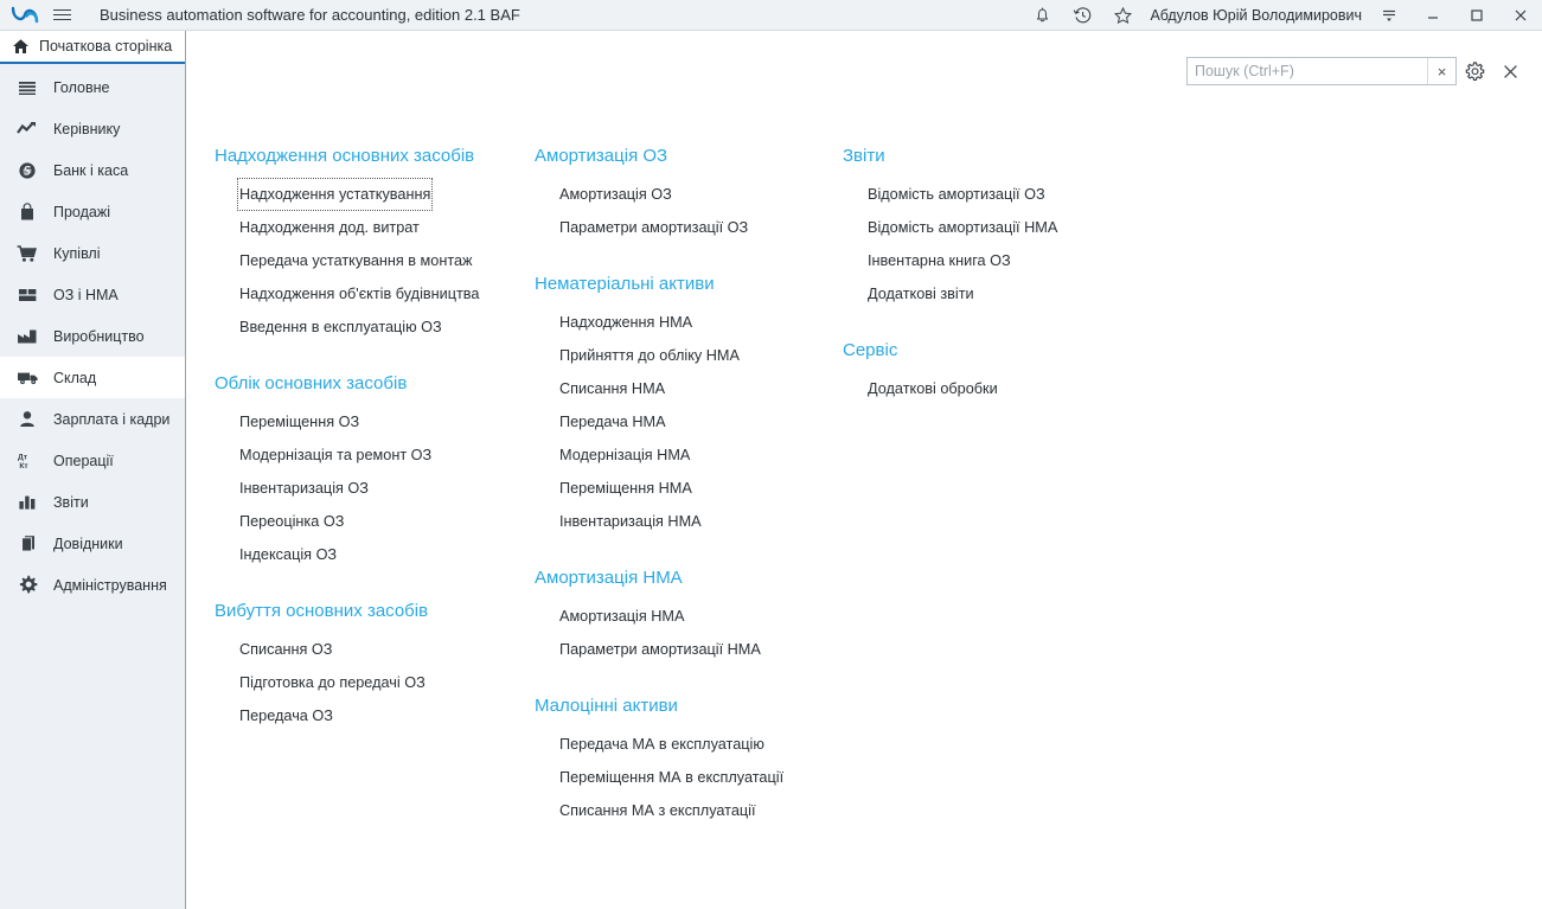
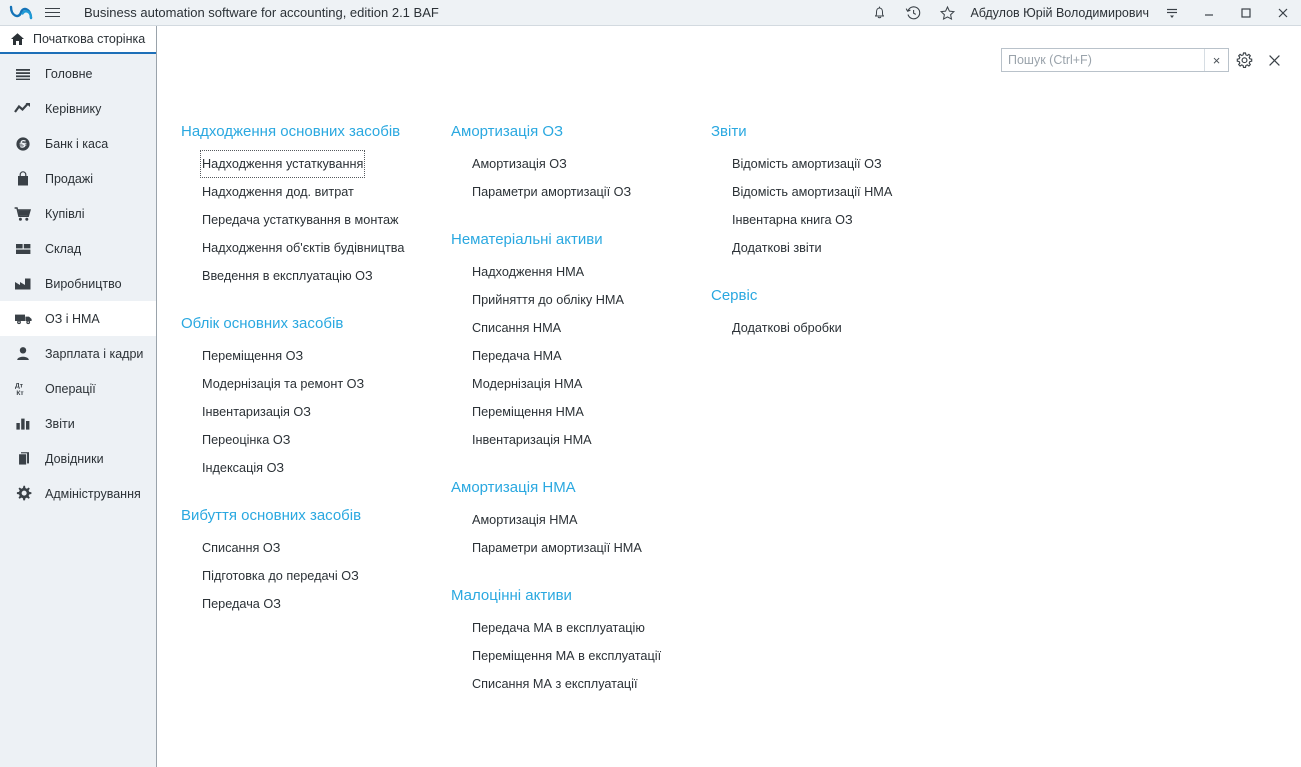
  Business automation software for accounting, edition 2.1 BAF
  Абдулов Юрій Володимирович
  Початкова сторінка
  Головне
  Керівнику
  Банк і каса
  Продажі
  Купівлі
- ОЗ і НМА
+ Склад
  Виробництво
- Склад
+ ОЗ і НМА
  Зарплата і кадри
  Операції
  Звіти
  Довідники
  Адміністрування
  Пошук (Ctrl+F)
  ×
  Надходження основних засобів
  Надходження устаткування
  Надходження дод. витрат
  Передача устаткування в монтаж
  Надходження об'єктів будівництва
  Введення в експлуатацію ОЗ
  Облік основних засобів
  Переміщення ОЗ
  Модернізація та ремонт ОЗ
  Інвентаризація ОЗ
  Переоцінка ОЗ
  Індексація ОЗ
  Вибуття основних засобів
  Списання ОЗ
  Підготовка до передачі ОЗ
  Передача ОЗ
  Амортизація ОЗ
  Амортизація ОЗ
  Параметри амортизації ОЗ
  Нематеріальні активи
  Надходження НМА
  Прийняття до обліку НМА
  Списання НМА
  Передача НМА
  Модернізація НМА
  Переміщення НМА
  Інвентаризація НМА
  Амортизація НМА
  Амортизація НМА
  Параметри амортизації НМА
  Малоцінні активи
  Передача МА в експлуатацію
  Переміщення МА в експлуатації
  Списання МА з експлуатації
  Звіти
  Відомість амортизації ОЗ
  Відомість амортизації НМА
  Інвентарна книга ОЗ
  Додаткові звіти
  Сервіс
  Додаткові обробки
